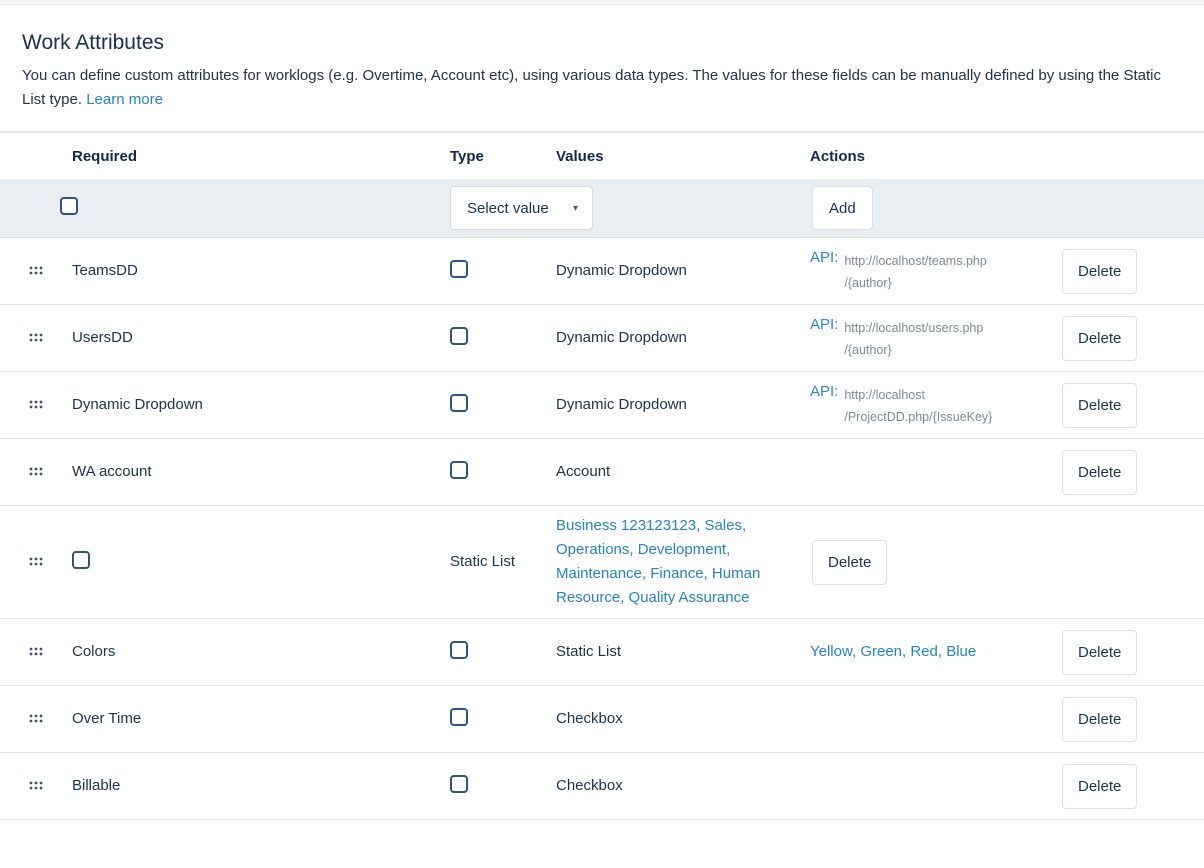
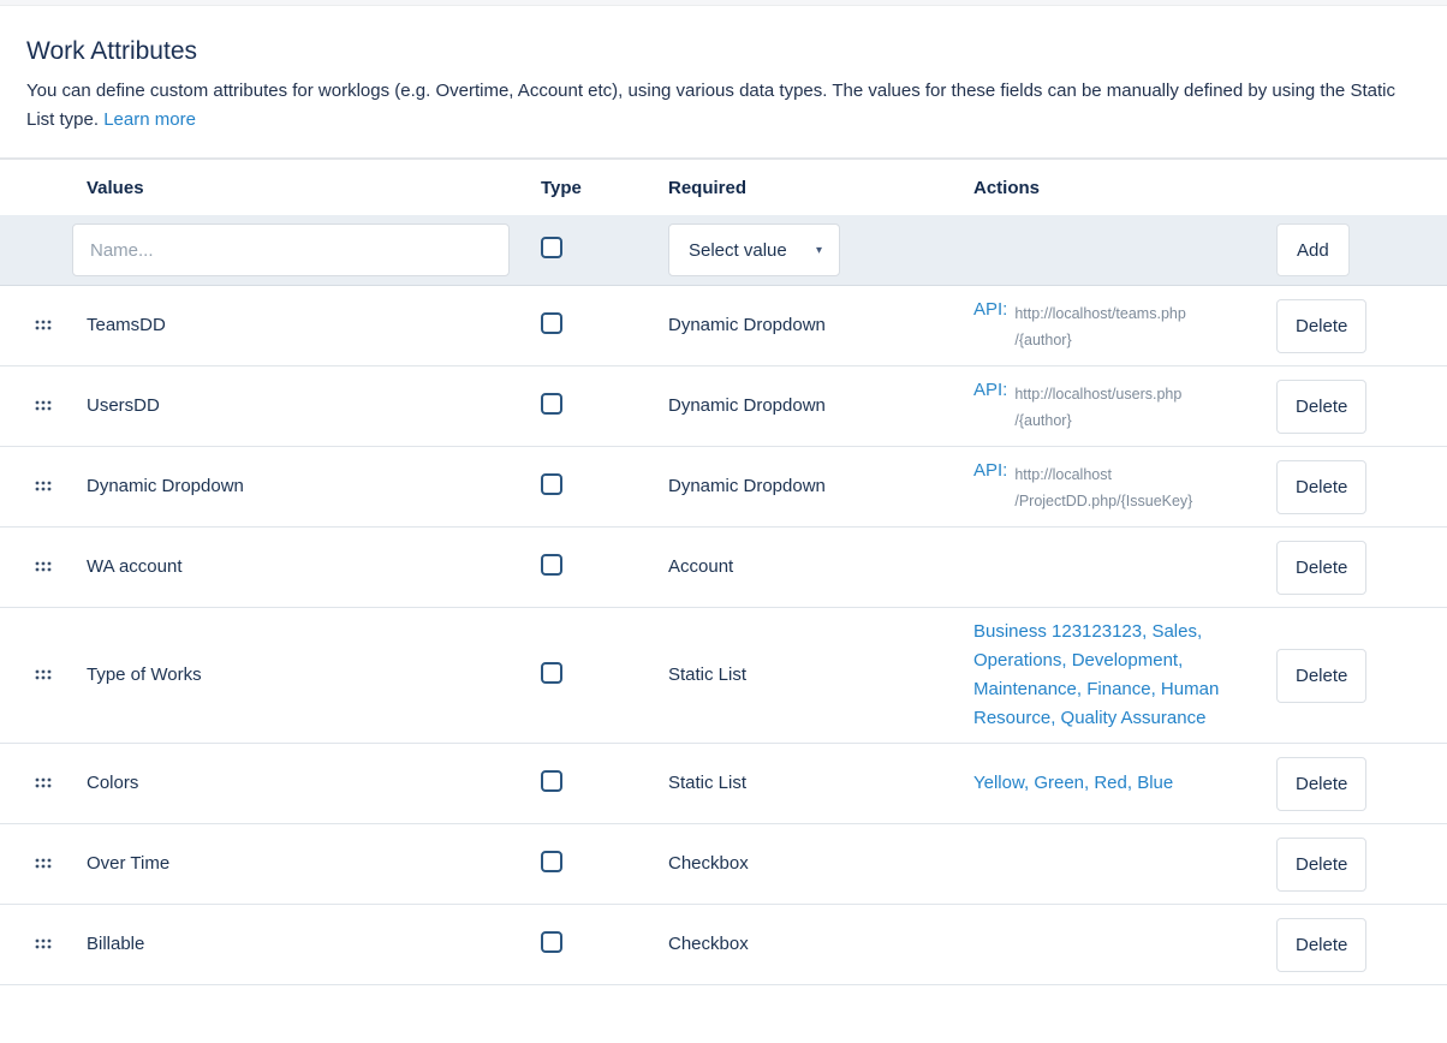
  Work Attributes
  You can define custom attributes for worklogs (e.g. Overtime, Account etc), using various data types. The values for these fields can be manually defined by using the Static List type. Learn more
- Required
+ Values
  Type
- Values
+ Required
  Actions
+ Name...
  Select value
  ▾
  Add
  TeamsDD
  Dynamic Dropdown
  API:
  http://localhost/teams.php
  /{author}
  Delete
  UsersDD
  Dynamic Dropdown
  API:
  http://localhost/users.php
  /{author}
  Delete
  Dynamic Dropdown
  Dynamic Dropdown
  API:
  http://localhost
  /ProjectDD.php/{IssueKey}
  Delete
  WA account
  Account
  Delete
+ Type of Works
  Static List
  Business 123123123, Sales, Operations, Development, Maintenance, Finance, Human Resource, Quality Assurance
  Delete
  Colors
  Static List
  Yellow, Green, Red, Blue
  Delete
  Over Time
  Checkbox
  Delete
  Billable
  Checkbox
  Delete
